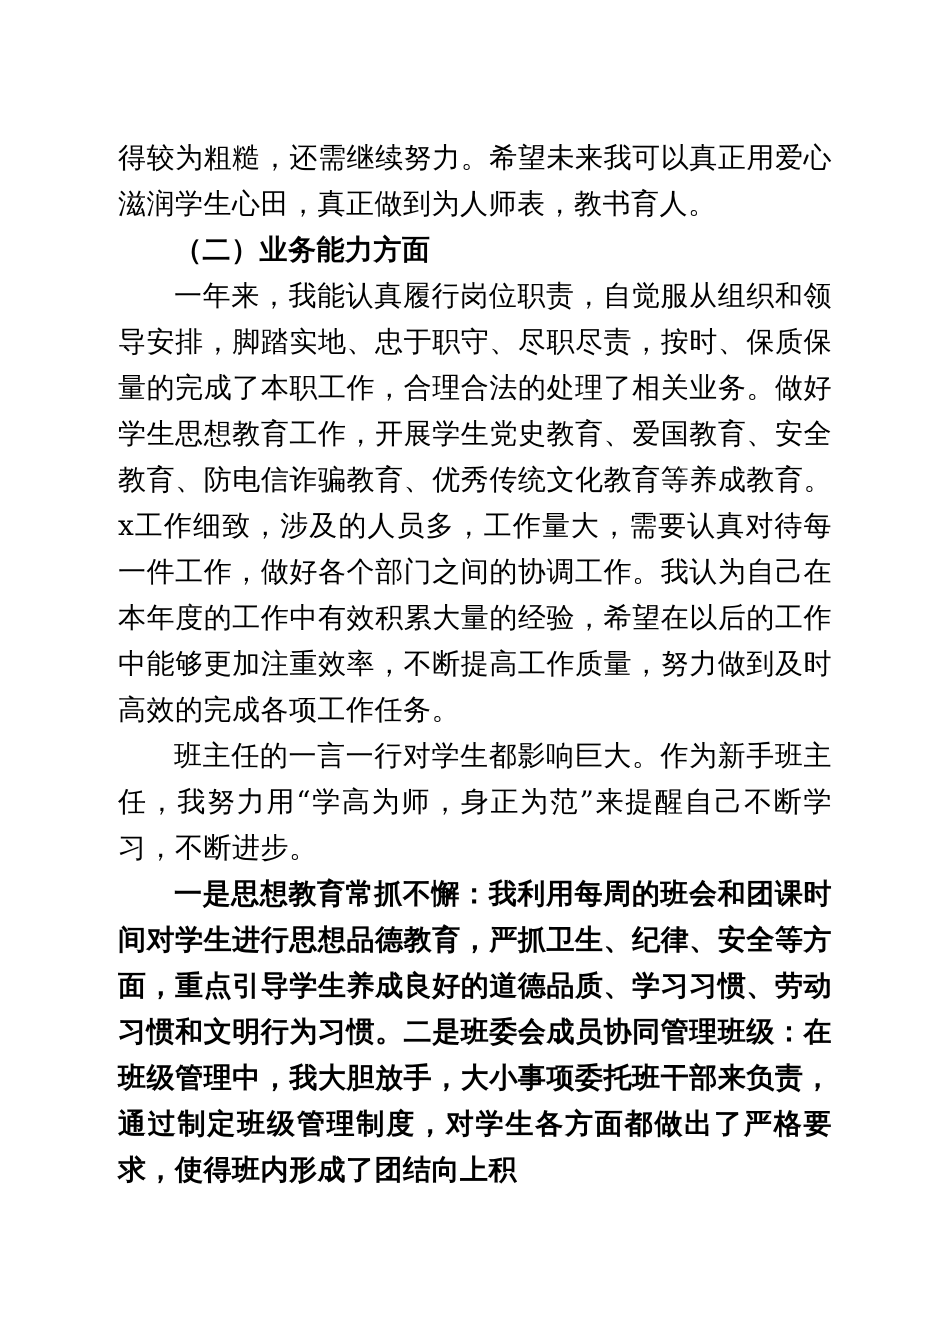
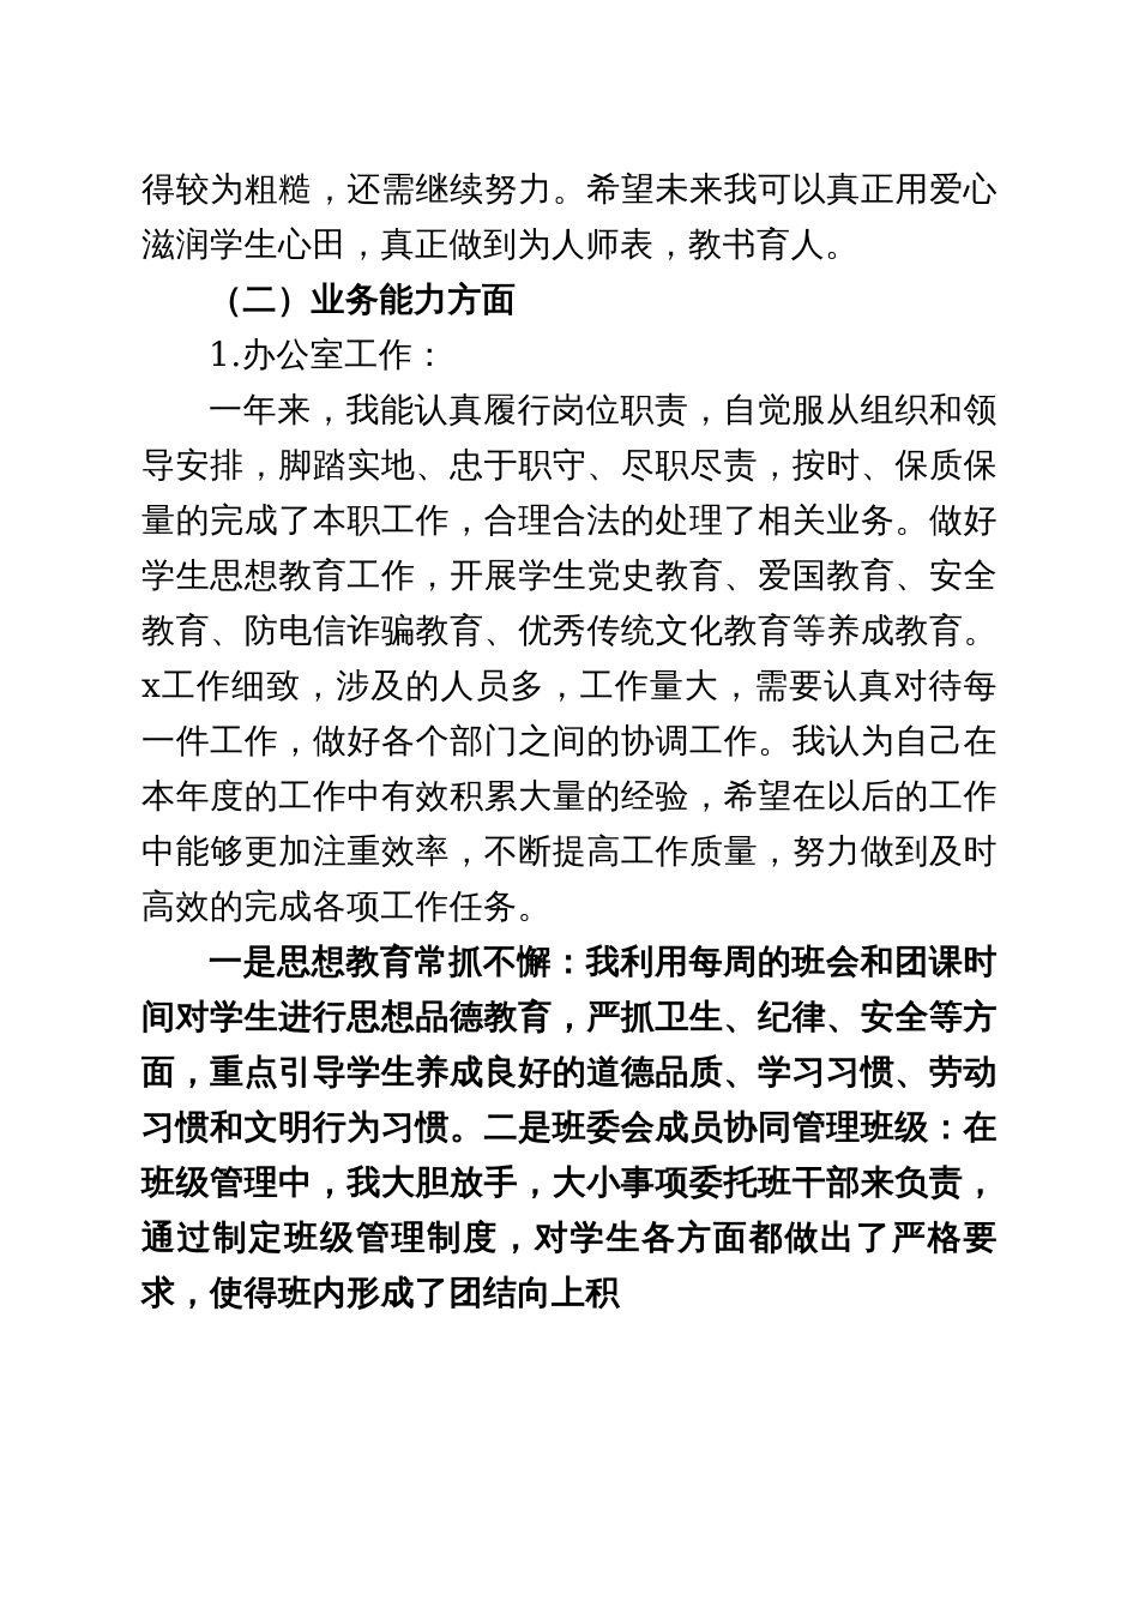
  得较为粗糙，还需继续努力。希望未来我可以真正用爱心滋润学生心田，真正做到为人师表，教书育人。
  （二）业务能力方面
+ 1.办公室工作：
  一年来，我能认真履行岗位职责，自觉服从组织和领导安排，脚踏实地、忠于职守、尽职尽责，按时、保质保量的完成了本职工作，合理合法的处理了相关业务。做好学生思想教育工作，开展学生党史教育、爱国教育、安全教育、防电信诈骗教育、优秀传统文化教育等养成教育。x工作细致，涉及的人员多，工作量大，需要认真对待每一件工作，做好各个部门之间的协调工作。我认为自己在本年度的工作中有效积累大量的经验，希望在以后的工作中能够更加注重效率，不断提高工作质量，努力做到及时高效的完成各项工作任务。
- 班主任的一言一行对学生都影响巨大。作为新手班主任，我努力用“学高为师，身正为范”来提醒自己不断学习，不断进步。
  一是思想教育常抓不懈：我利用每周的班会和团课时间对学生进行思想品德教育，严抓卫生、纪律、安全等方面，重点引导学生养成良好的道德品质、学习习惯、劳动习惯和文明行为习惯。二是班委会成员协同管理班级：在班级管理中，我大胆放手，大小事项委托班干部来负责，通过制定班级管理制度，对学生各方面都做出了严格要求，使得班内形成了团结向上积
